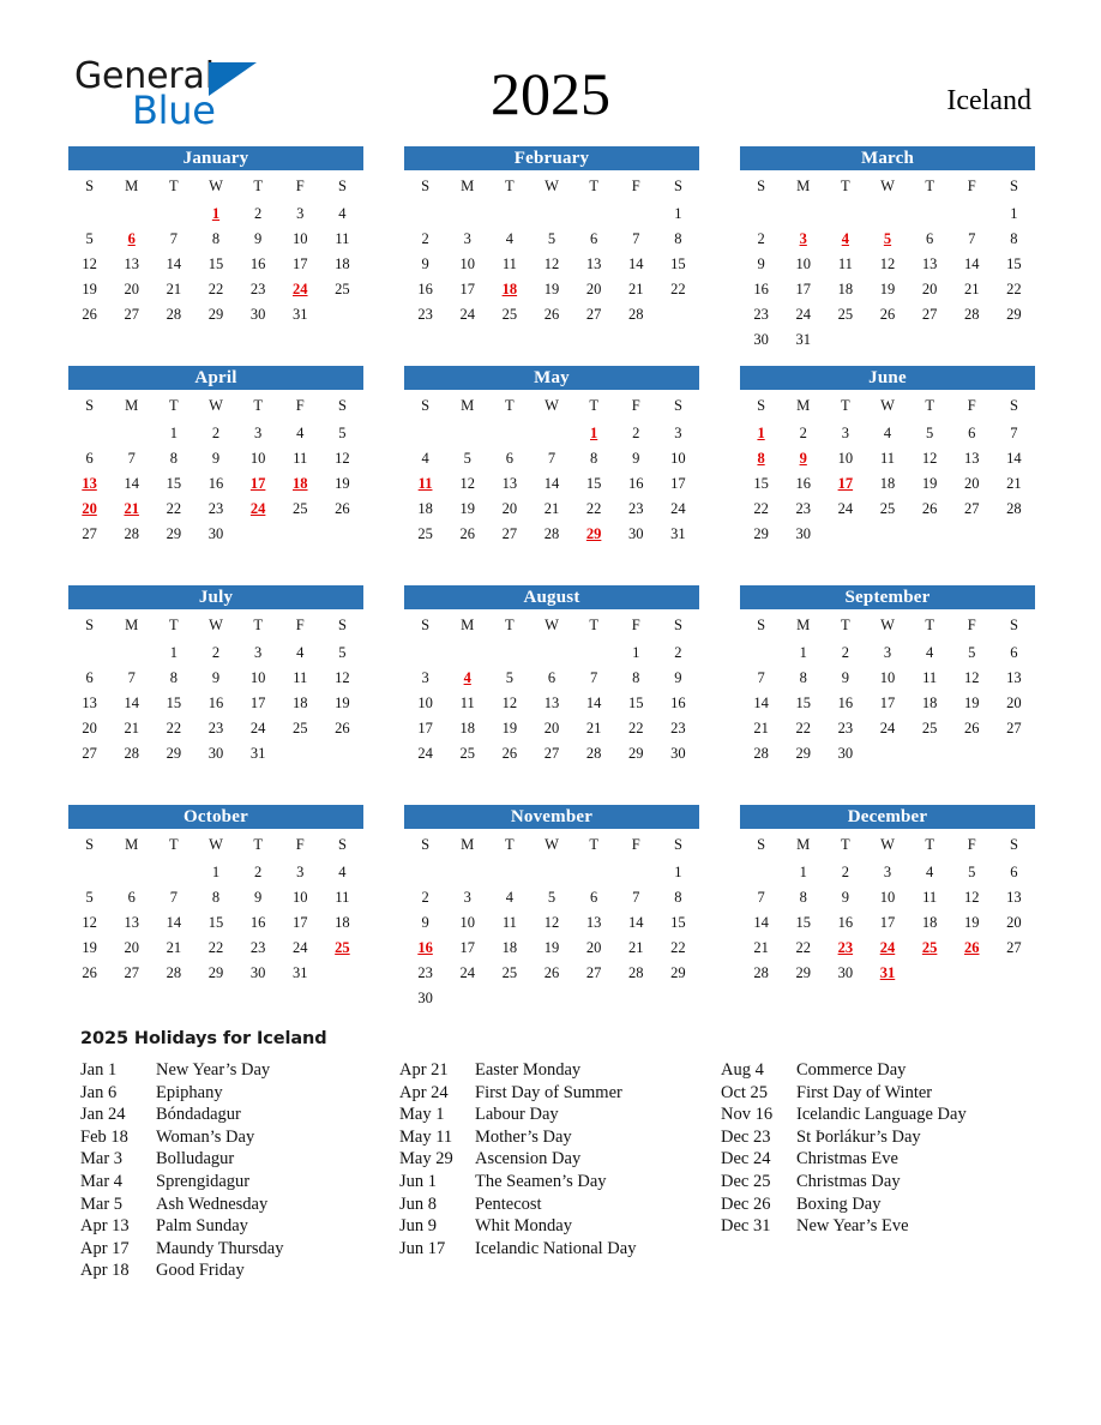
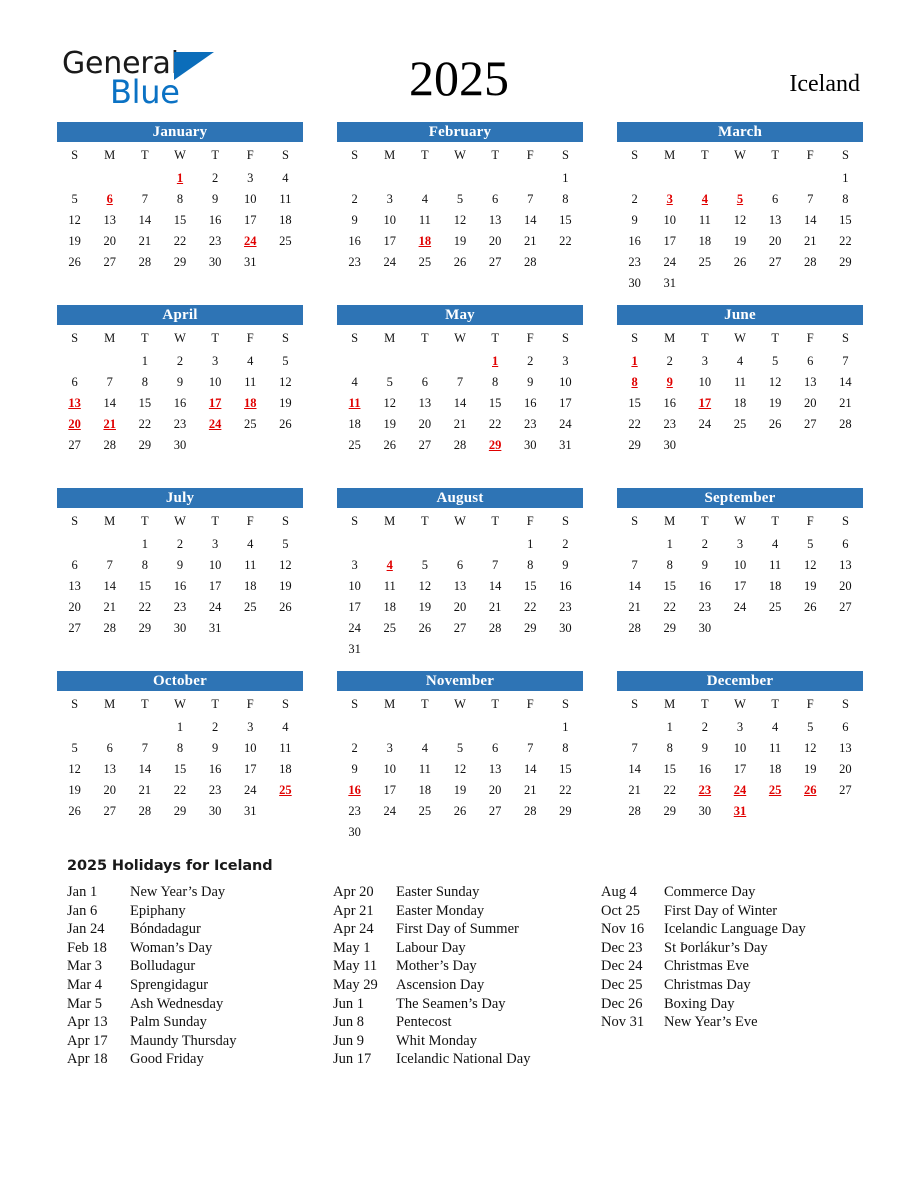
  General
  Blue
  2025
  Iceland
  January
  S	M	T	W	T	F	S
  			1	2	3	4
  5	6	7	8	9	10	11
  12	13	14	15	16	17	18
  19	20	21	22	23	24	25
  26	27	28	29	30	31
  February
  S	M	T	W	T	F	S
  						1
  2	3	4	5	6	7	8
  9	10	11	12	13	14	15
  16	17	18	19	20	21	22
  23	24	25	26	27	28
  March
  S	M	T	W	T	F	S
  						1
  2	3	4	5	6	7	8
  9	10	11	12	13	14	15
  16	17	18	19	20	21	22
  23	24	25	26	27	28	29
  30	31
  April
  S	M	T	W	T	F	S
  		1	2	3	4	5
  6	7	8	9	10	11	12
  13	14	15	16	17	18	19
  20	21	22	23	24	25	26
  27	28	29	30
  May
  S	M	T	W	T	F	S
  				1	2	3
  4	5	6	7	8	9	10
  11	12	13	14	15	16	17
  18	19	20	21	22	23	24
  25	26	27	28	29	30	31
  June
  S	M	T	W	T	F	S
  1	2	3	4	5	6	7
  8	9	10	11	12	13	14
  15	16	17	18	19	20	21
  22	23	24	25	26	27	28
  29	30
  July
  S	M	T	W	T	F	S
  		1	2	3	4	5
  6	7	8	9	10	11	12
  13	14	15	16	17	18	19
  20	21	22	23	24	25	26
  27	28	29	30	31
  August
  S	M	T	W	T	F	S
  					1	2
  3	4	5	6	7	8	9
  10	11	12	13	14	15	16
  17	18	19	20	21	22	23
  24	25	26	27	28	29	30
+ 31
  September
  S	M	T	W	T	F	S
  	1	2	3	4	5	6
  7	8	9	10	11	12	13
  14	15	16	17	18	19	20
  21	22	23	24	25	26	27
  28	29	30
  October
  S	M	T	W	T	F	S
  			1	2	3	4
  5	6	7	8	9	10	11
  12	13	14	15	16	17	18
  19	20	21	22	23	24	25
  26	27	28	29	30	31
  November
  S	M	T	W	T	F	S
  						1
  2	3	4	5	6	7	8
  9	10	11	12	13	14	15
  16	17	18	19	20	21	22
  23	24	25	26	27	28	29
  30
  December
  S	M	T	W	T	F	S
  	1	2	3	4	5	6
  7	8	9	10	11	12	13
  14	15	16	17	18	19	20
  21	22	23	24	25	26	27
  28	29	30	31
  2025 Holidays for Iceland
  Jan 1
  New Year’s Day
  Jan 6
  Epiphany
  Jan 24
  Bóndadagur
  Feb 18
  Woman’s Day
  Mar 3
  Bolludagur
  Mar 4
  Sprengidagur
  Mar 5
  Ash Wednesday
  Apr 13
  Palm Sunday
  Apr 17
  Maundy Thursday
  Apr 18
  Good Friday
+ Apr 20
+ Easter Sunday
  Apr 21
  Easter Monday
  Apr 24
  First Day of Summer
  May 1
  Labour Day
  May 11
  Mother’s Day
  May 29
  Ascension Day
  Jun 1
  The Seamen’s Day
  Jun 8
  Pentecost
  Jun 9
  Whit Monday
  Jun 17
  Icelandic National Day
  Aug 4
  Commerce Day
  Oct 25
  First Day of Winter
  Nov 16
  Icelandic Language Day
  Dec 23
  St Þorlákur’s Day
  Dec 24
  Christmas Eve
  Dec 25
  Christmas Day
  Dec 26
  Boxing Day
- Dec 31
+ Nov 31
  New Year’s Eve
